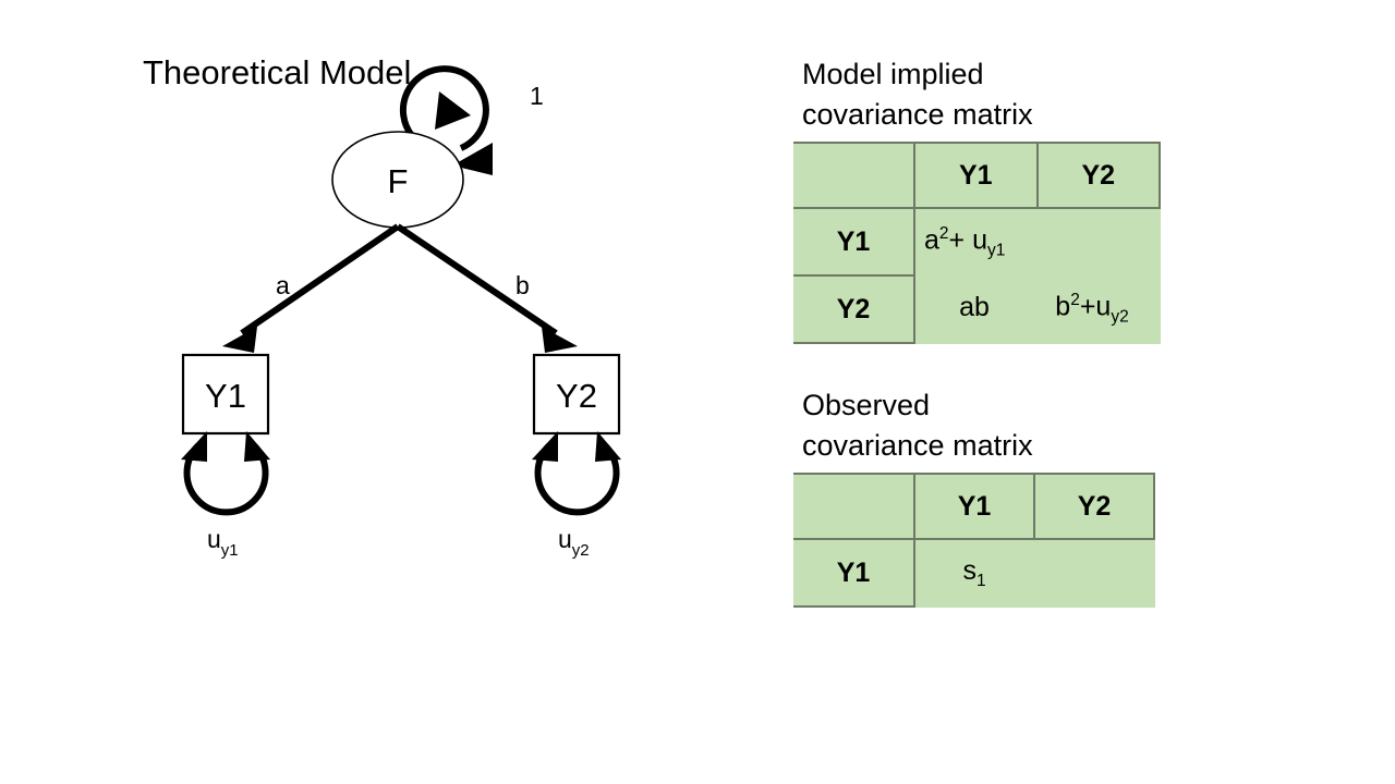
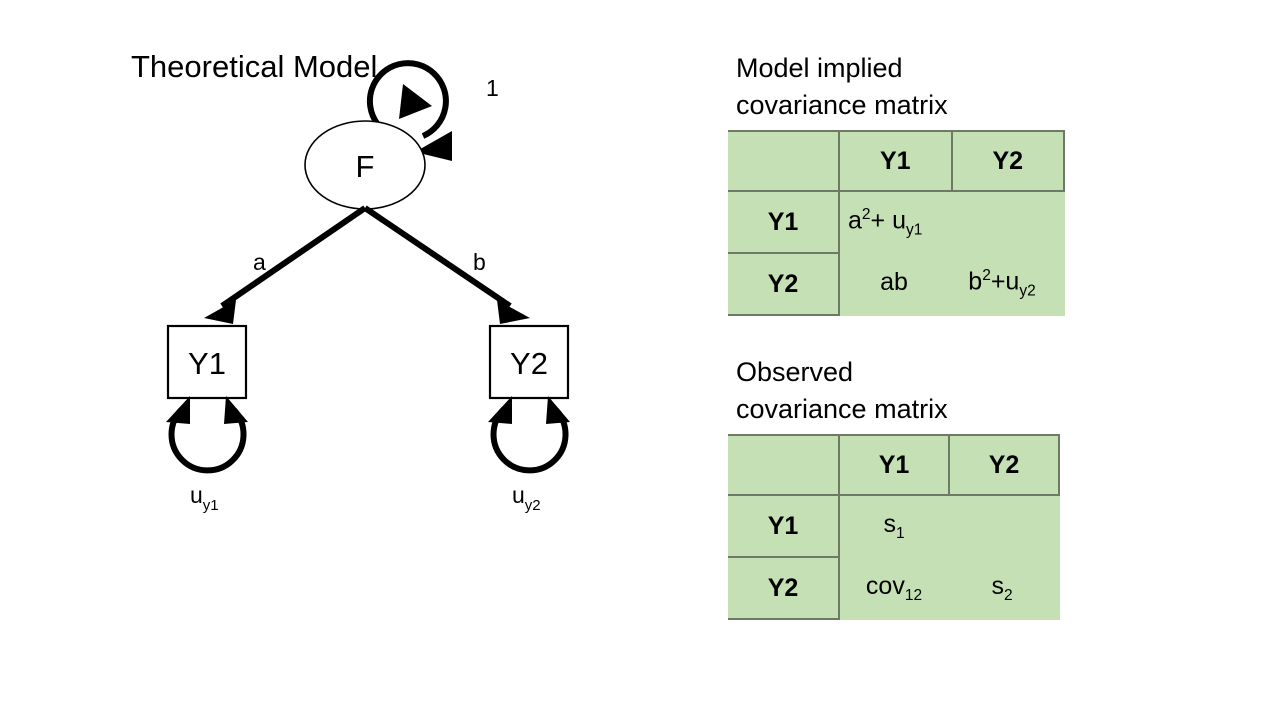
  Theoretical Model
  1
  F
  a
  b
  Y1
  uy1
  Y2
  uy2
  Model implied
  covariance matrix
  	Y1	Y2
  Y1	a2+ uy1
  Y2	ab b2+uy2
  Observed
  covariance matrix
  	Y1	Y2
  Y1	s1
+ Y2	cov12 s2
